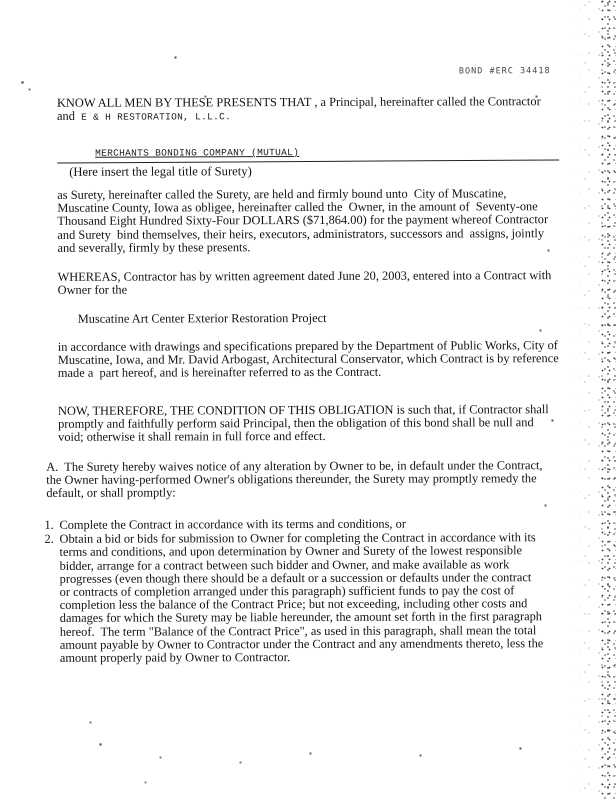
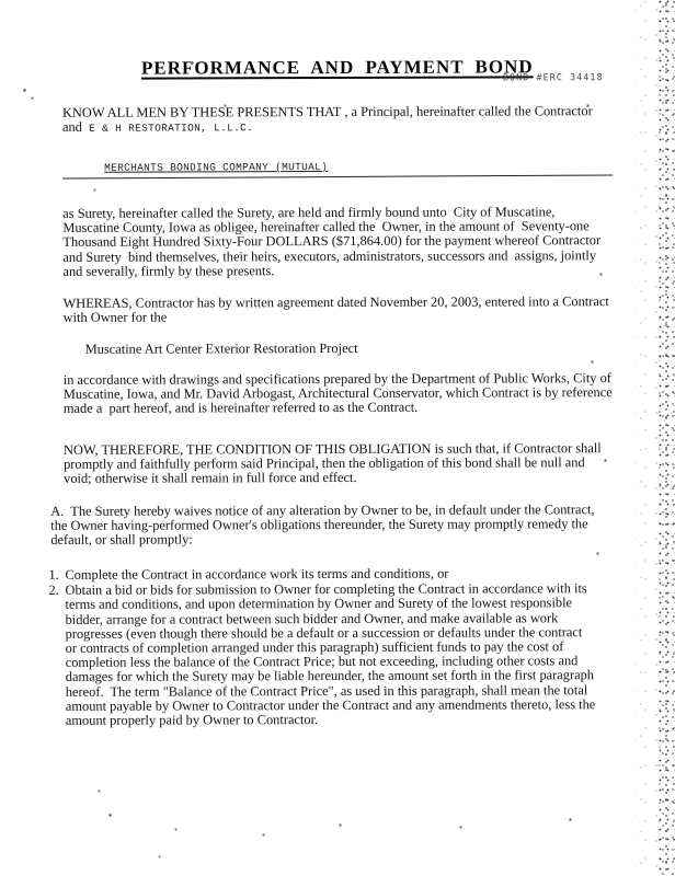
+ PERFORMANCE AND PAYMENT BOND
  BOND #ERC 34418
  KNOW ALL MEN BY THESE PRESENTS THAT , a Principal, hereinafter called the Contractor and E & H RESTORATION, L.L.C.
  MERCHANTS BONDING COMPANY (MUTUAL)
- (Here insert the legal title of Surety)
  as Surety, hereinafter called the Surety, are held and firmly bound unto City of Muscatine, Muscatine County, Iowa as obligee, hereinafter called the Owner, in the amount of Seventy-one Thousand Eight Hundred Sixty-Four DOLLARS ($71,864.00) for the payment whereof Contractor and Surety bind themselves, their heirs, executors, administrators, successors and assigns, jointly and severally, firmly by these presents.
- WHEREAS, Contractor has by written agreement dated June 20, 2003, entered into a Contract with Owner for the
+ WHEREAS, Contractor has by written agreement dated November 20, 2003, entered into a Contract with Owner for the
  Muscatine Art Center Exterior Restoration Project
  in accordance with drawings and specifications prepared by the Department of Public Works, City of Muscatine, Iowa, and Mr. David Arbogast, Architectural Conservator, which Contract is by reference made a part hereof, and is hereinafter referred to as the Contract.
  NOW, THEREFORE, THE CONDITION OF THIS OBLIGATION is such that, if Contractor shall promptly and faithfully perform said Principal, then the obligation of this bond shall be null and void; otherwise it shall remain in full force and effect.
  A. The Surety hereby waives notice of any alteration by Owner to be, in default under the Contract, the Owner having-performed Owner's obligations thereunder, the Surety may promptly remedy the default, or shall promptly:
  1.
- Complete the Contract in accordance with its terms and conditions, or
+ Complete the Contract in accordance work its terms and conditions, or
  2.
  Obtain a bid or bids for submission to Owner for completing the Contract in accordance with its terms and conditions, and upon determination by Owner and Surety of the lowest responsible bidder, arrange for a contract between such bidder and Owner, and make available as work progresses (even though there should be a default or a succession or defaults under the contract or contracts of completion arranged under this paragraph) sufficient funds to pay the cost of completion less the balance of the Contract Price; but not exceeding, including other costs and damages for which the Surety may be liable hereunder, the amount set forth in the first paragraph hereof. The term "Balance of the Contract Price", as used in this paragraph, shall mean the total amount payable by Owner to Contractor under the Contract and any amendments thereto, less the amount properly paid by Owner to Contractor.
